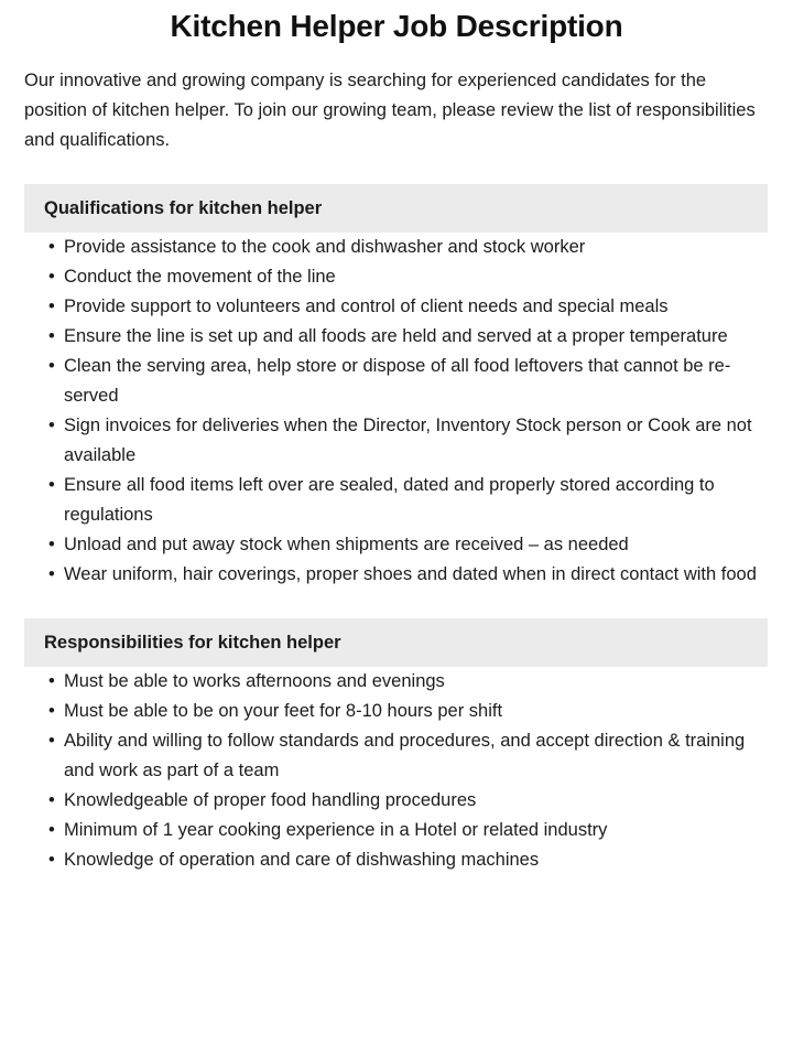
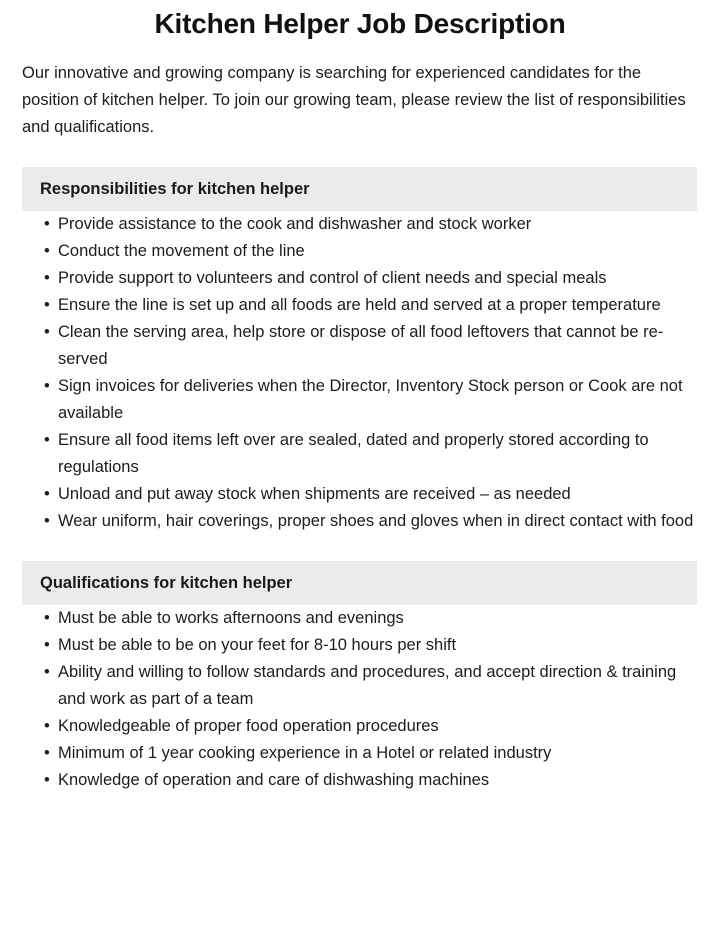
  Kitchen Helper Job Description
  Our innovative and growing company is searching for experienced candidates for the position of kitchen helper. To join our growing team, please review the list of responsibilities and qualifications.
- Qualifications for kitchen helper
+ Responsibilities for kitchen helper
  Provide assistance to the cook and dishwasher and stock worker
  Conduct the movement of the line
  Provide support to volunteers and control of client needs and special meals
  Ensure the line is set up and all foods are held and served at a proper temperature
  Clean the serving area, help store or dispose of all food leftovers that cannot be re-served
  Sign invoices for deliveries when the Director, Inventory Stock person or Cook are not available
  Ensure all food items left over are sealed, dated and properly stored according to regulations
  Unload and put away stock when shipments are received – as needed
- Wear uniform, hair coverings, proper shoes and dated when in direct contact with food
+ Wear uniform, hair coverings, proper shoes and gloves when in direct contact with food
- Responsibilities for kitchen helper
+ Qualifications for kitchen helper
  Must be able to works afternoons and evenings
  Must be able to be on your feet for 8-10 hours per shift
  Ability and willing to follow standards and procedures, and accept direction & training and work as part of a team
- Knowledgeable of proper food handling procedures
+ Knowledgeable of proper food operation procedures
  Minimum of 1 year cooking experience in a Hotel or related industry
  Knowledge of operation and care of dishwashing machines
